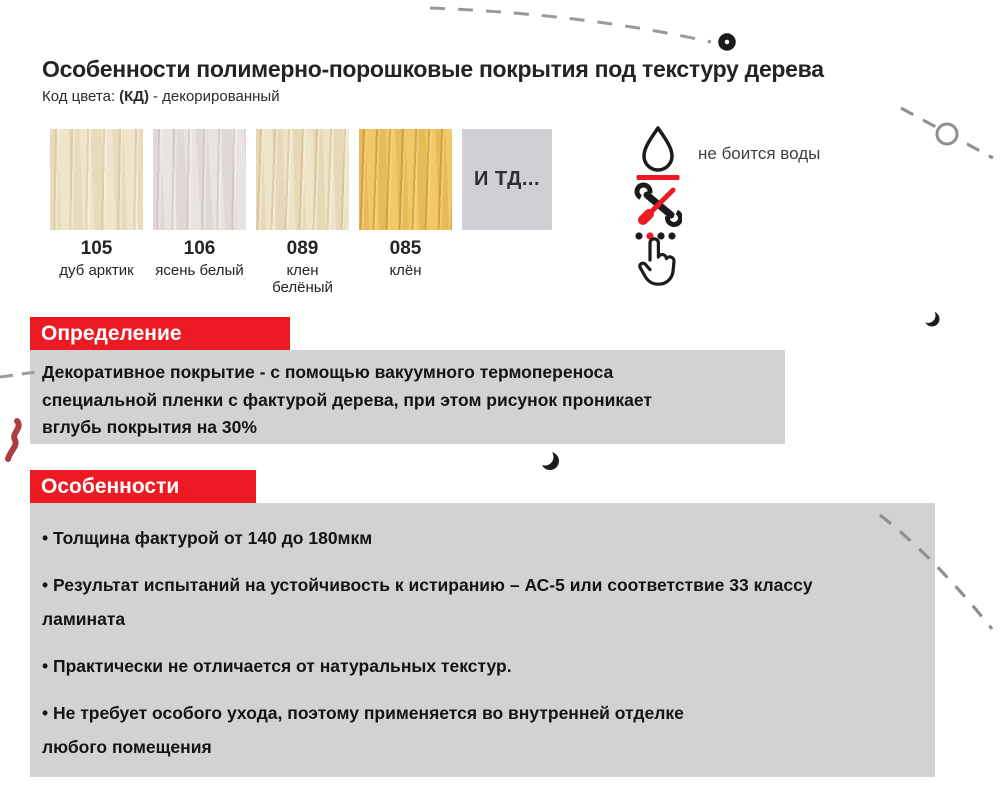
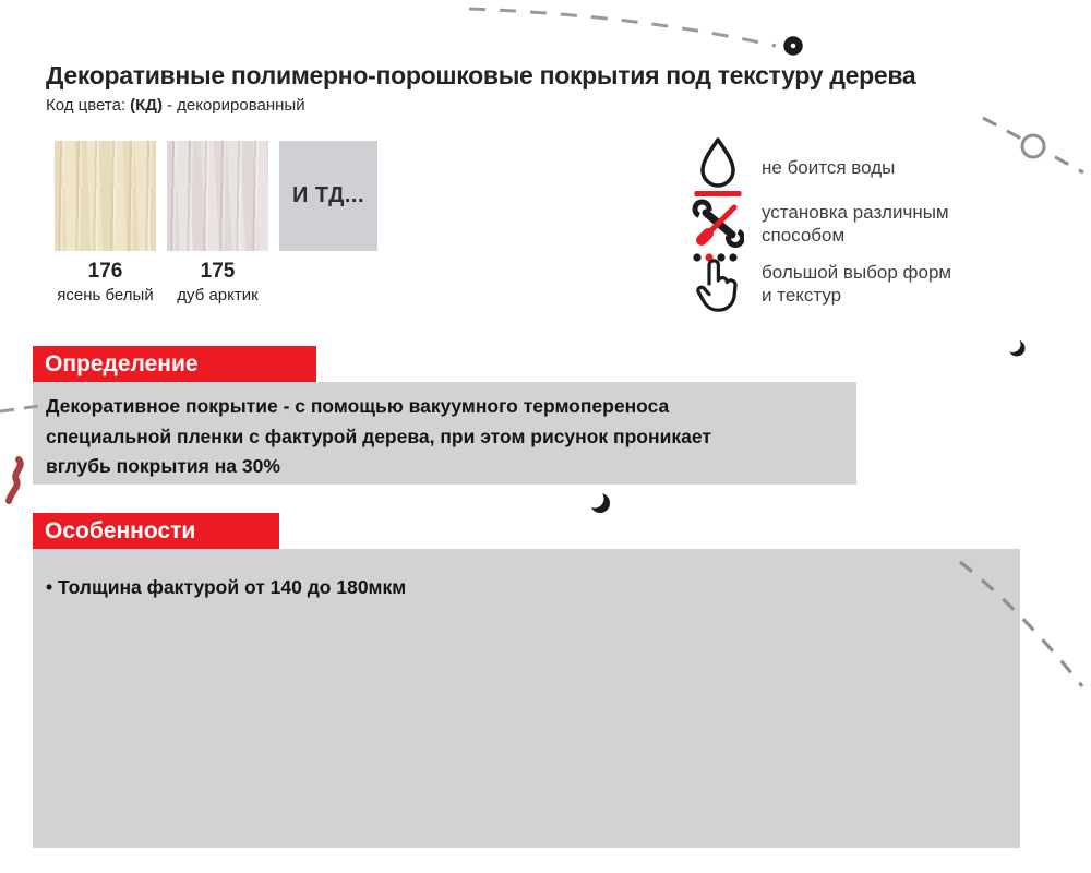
- Особенности полимерно-порошковые покрытия под текстуру дерева
+ Декоративные полимерно-порошковые покрытия под текстуру дерева
  Код цвета: (КД) - декорированный
- 105
+ 176
- дуб арктик
+ ясень белый
- 106
+ 175
- ясень белый
+ дуб арктик
- 089
- клен белёный
- 085
- клён
  И ТД...
  не боится воды
+ установка различным
+ способом
+ большой выбор форм
+ и текстур
  Определение
  Декоративное покрытие - с помощью вакуумного термопереноса
  специальной пленки с фактурой дерева, при этом рисунок проникает
  вглубь покрытия на 30%
  Особенности
  • Толщина фактурой от 140 до 180мкм
- • Результат испытаний на устойчивость к истиранию – АС-5 или соответствие 33 классу
- ламината
- • Практически не отличается от натуральных текстур.
- • Не требует особого ухода, поэтому применяется во внутренней отделке
- любого помещения
